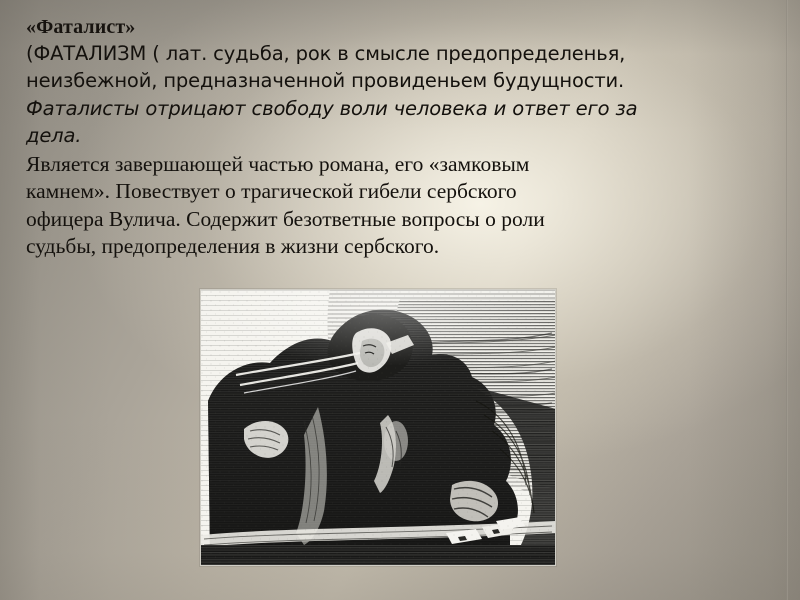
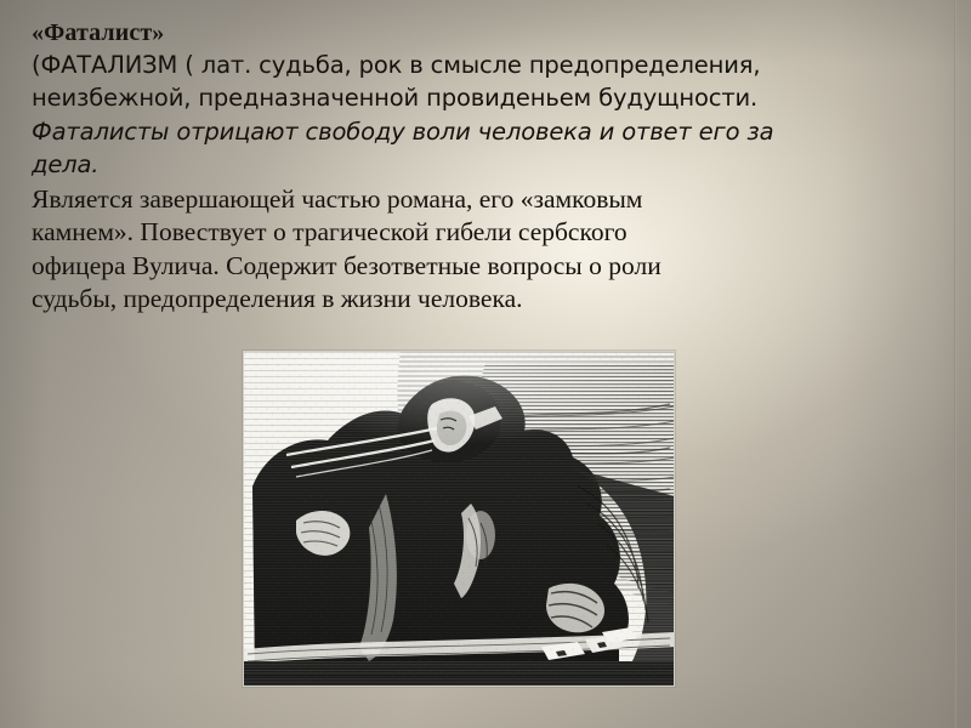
  «Фаталист»
- (ФАТАЛИЗМ ( лат. судьба, рок в смысле предопределенья,
+ (ФАТАЛИЗМ ( лат. судьба, рок в смысле предопределения,
  неизбежной, предназначенной провиденьем будущности.
  Фаталисты отрицают свободу воли человека и ответ его за
  дела.
  Является завершающей частью романа, его «замковым
  камнем». Повествует о трагической гибели сербского
  офицера Вулича. Содержит безответные вопросы о роли
- судьбы, предопределения в жизни сербского.
+ судьбы, предопределения в жизни человека.
